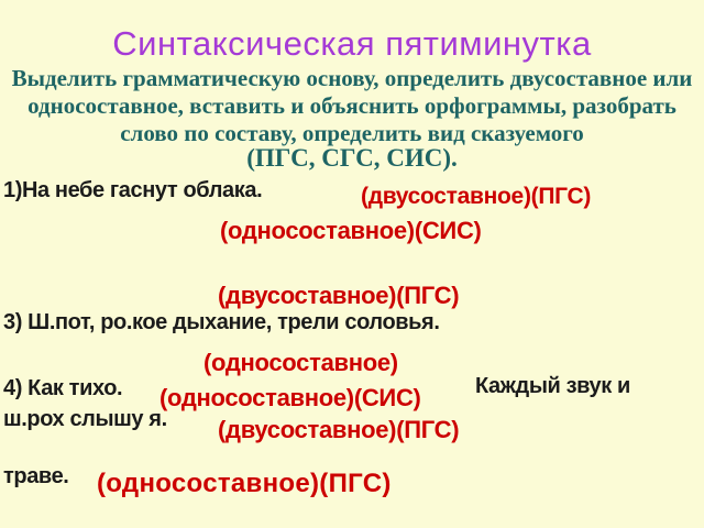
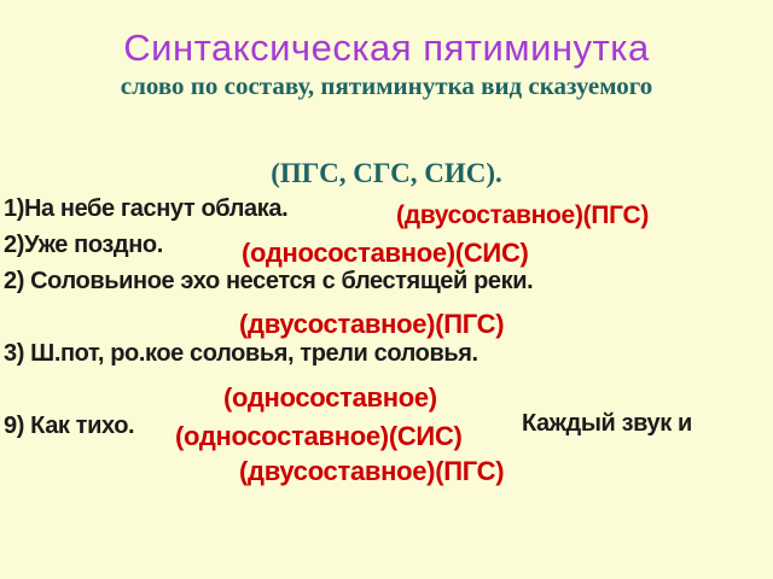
  Синтаксическая пятиминутка
- Выделить грамматическую основу, определить двусоставное или
- односоставное, вставить и объяснить орфограммы, разобрать
- слово по составу, определить вид сказуемого
+ слово по составу, пятиминутка вид сказуемого
  (ПГС, СГС, СИС).
  1)На небе гаснут облака.
+ 2)Уже поздно.
+ 2) Соловьиное эхо несется с блестящей реки.
- 3) Ш.пот, ро.кое дыхание, трели соловья.
+ 3) Ш.пот, ро.кое соловья, трели соловья.
- 4) Как тихо.
+ 9) Как тихо.
  Каждый звук и
- ш.рох слышу я.
- траве.
  (двусоставное)(ПГС)
  (односоставное)(СИС)
  (двусоставное)(ПГС)
  (односоставное)
  (односоставное)(СИС)
  (двусоставное)(ПГС)
- (односоставное)(ПГС)
